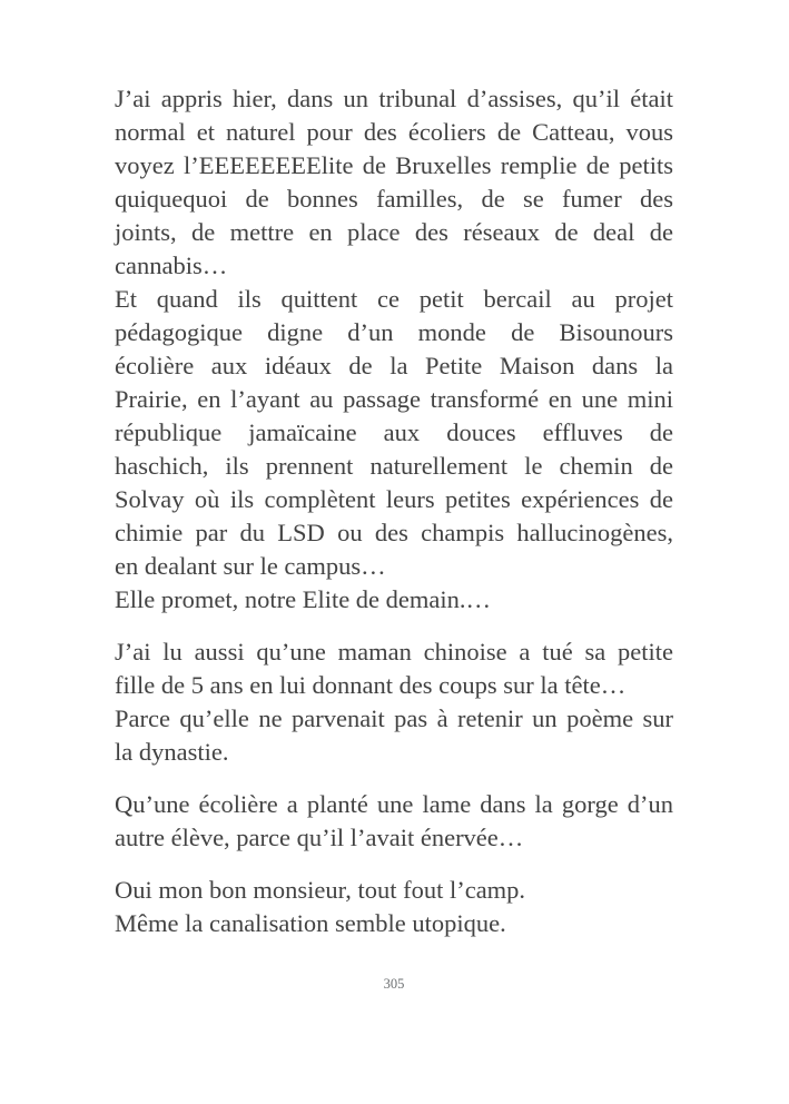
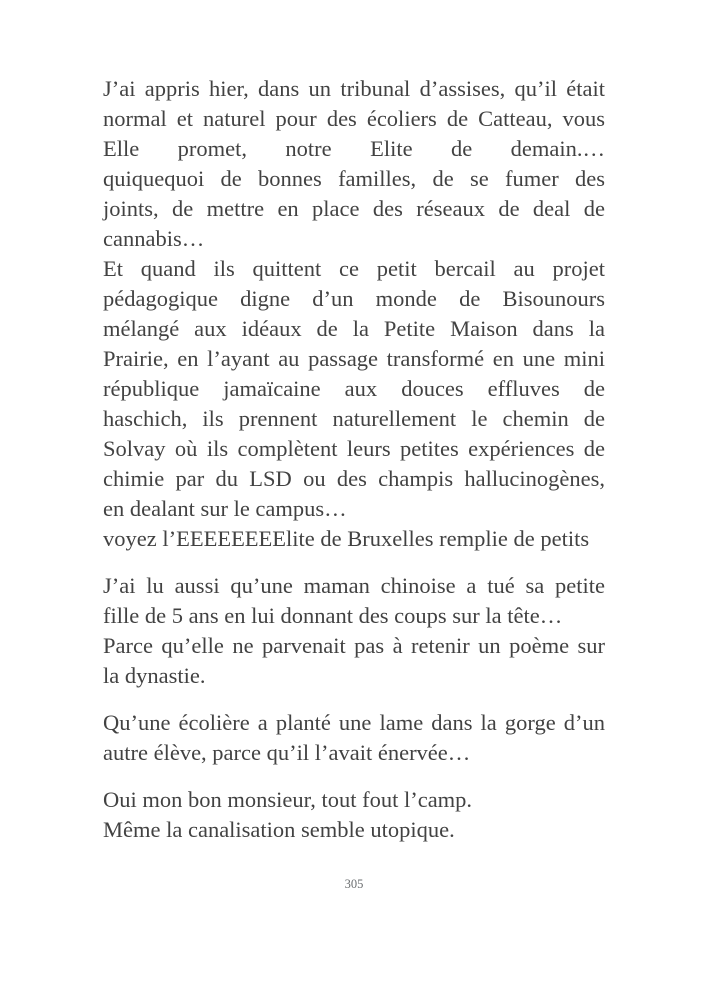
  J’ai appris hier, dans un tribunal d’assises, qu’il était
  normal et naturel pour des écoliers de Catteau, vous
- voyez l’EEEEEEEElite de Bruxelles remplie de petits
+ Elle promet, notre Elite de demain.…
  quiquequoi de bonnes familles, de se fumer des
  joints, de mettre en place des réseaux de deal de
  cannabis…
  Et quand ils quittent ce petit bercail au projet
  pédagogique digne d’un monde de Bisounours
- écolière aux idéaux de la Petite Maison dans la
+ mélangé aux idéaux de la Petite Maison dans la
  Prairie, en l’ayant au passage transformé en une mini
  république jamaïcaine aux douces effluves de
  haschich, ils prennent naturellement le chemin de
  Solvay où ils complètent leurs petites expériences de
  chimie par du LSD ou des champis hallucinogènes,
  en dealant sur le campus…
- Elle promet, notre Elite de demain.…
+ voyez l’EEEEEEEElite de Bruxelles remplie de petits
  J’ai lu aussi qu’une maman chinoise a tué sa petite
  fille de 5 ans en lui donnant des coups sur la tête…
  Parce qu’elle ne parvenait pas à retenir un poème sur
  la dynastie.
  Qu’une écolière a planté une lame dans la gorge d’un
  autre élève, parce qu’il l’avait énervée…
  Oui mon bon monsieur, tout fout l’camp.
  Même la canalisation semble utopique.
  305
